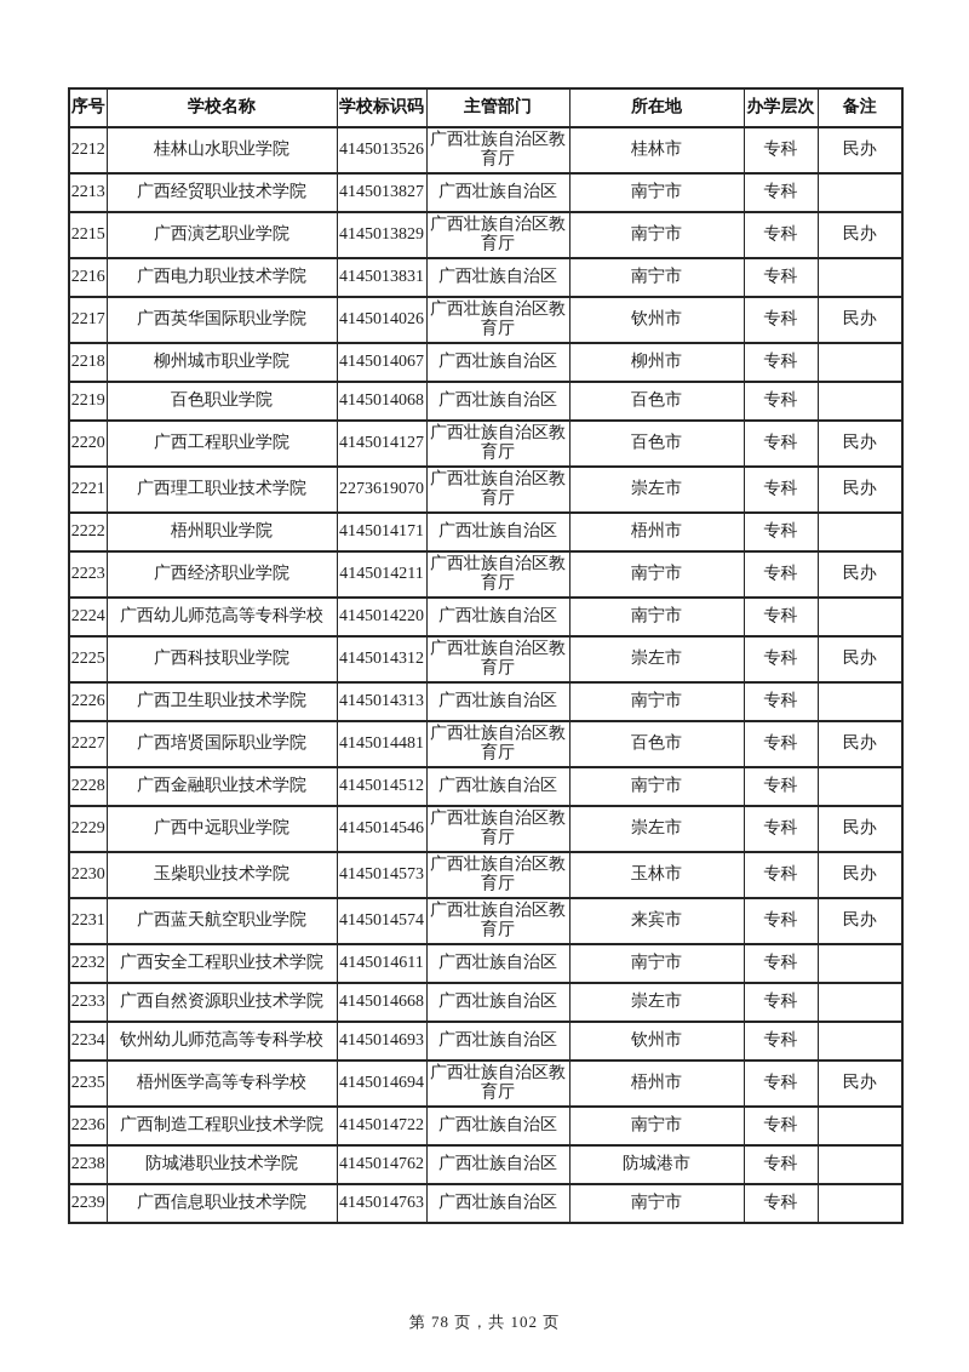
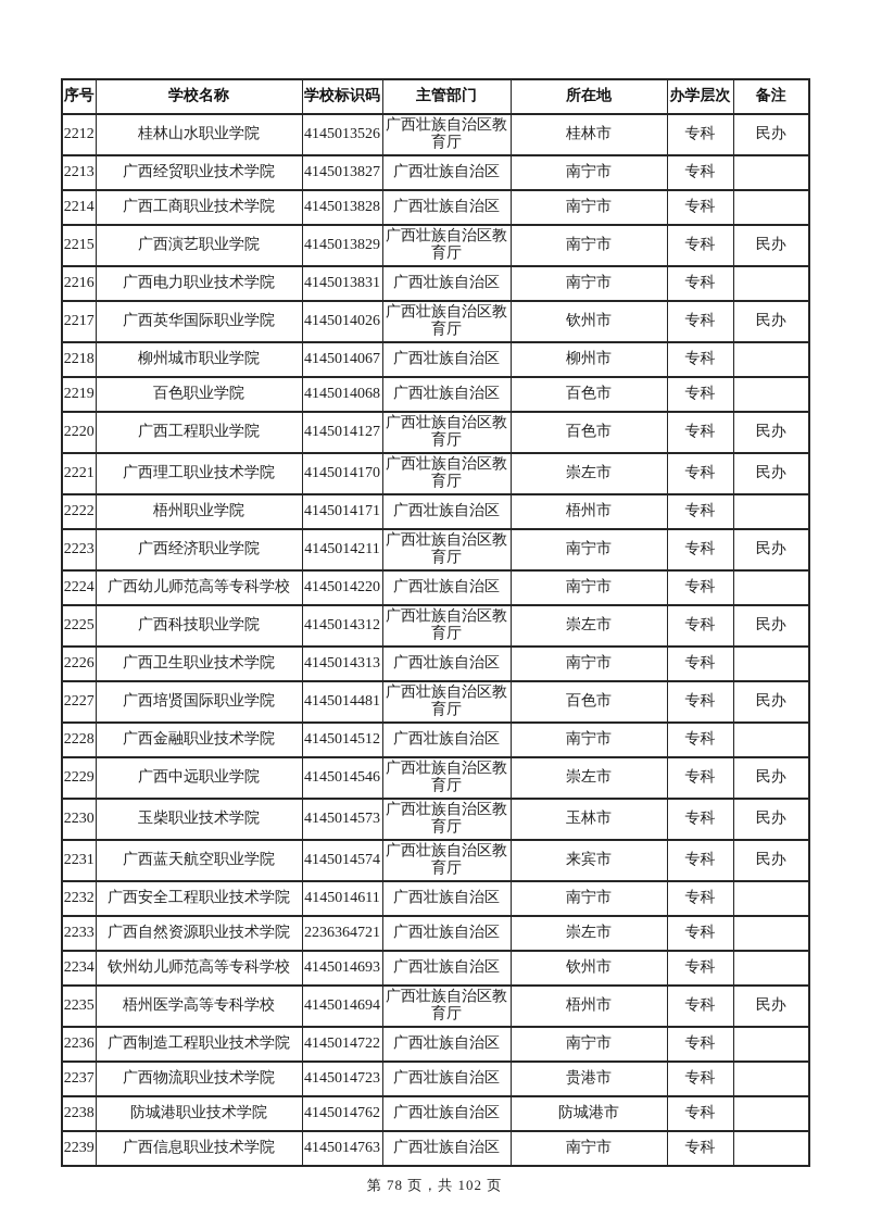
  序号	学校名称	学校标识码	主管部门	所在地	办学层次	备注
  2212	桂林山水职业学院	4145013526	广西壮族自治区教育厅	桂林市	专科	民办
  2213	广西经贸职业技术学院	4145013827	广西壮族自治区	南宁市	专科
+ 2214	广西工商职业技术学院	4145013828	广西壮族自治区	南宁市	专科
  2215	广西演艺职业学院	4145013829	广西壮族自治区教育厅	南宁市	专科	民办
  2216	广西电力职业技术学院	4145013831	广西壮族自治区	南宁市	专科
  2217	广西英华国际职业学院	4145014026	广西壮族自治区教育厅	钦州市	专科	民办
  2218	柳州城市职业学院	4145014067	广西壮族自治区	柳州市	专科
  2219	百色职业学院	4145014068	广西壮族自治区	百色市	专科
  2220	广西工程职业学院	4145014127	广西壮族自治区教育厅	百色市	专科	民办
- 2221	广西理工职业技术学院	2273619070	广西壮族自治区教育厅	崇左市	专科	民办
+ 2221	广西理工职业技术学院	4145014170	广西壮族自治区教育厅	崇左市	专科	民办
  2222	梧州职业学院	4145014171	广西壮族自治区	梧州市	专科
  2223	广西经济职业学院	4145014211	广西壮族自治区教育厅	南宁市	专科	民办
  2224	广西幼儿师范高等专科学校	4145014220	广西壮族自治区	南宁市	专科
  2225	广西科技职业学院	4145014312	广西壮族自治区教育厅	崇左市	专科	民办
  2226	广西卫生职业技术学院	4145014313	广西壮族自治区	南宁市	专科
  2227	广西培贤国际职业学院	4145014481	广西壮族自治区教育厅	百色市	专科	民办
  2228	广西金融职业技术学院	4145014512	广西壮族自治区	南宁市	专科
  2229	广西中远职业学院	4145014546	广西壮族自治区教育厅	崇左市	专科	民办
  2230	玉柴职业技术学院	4145014573	广西壮族自治区教育厅	玉林市	专科	民办
  2231	广西蓝天航空职业学院	4145014574	广西壮族自治区教育厅	来宾市	专科	民办
  2232	广西安全工程职业技术学院	4145014611	广西壮族自治区	南宁市	专科
- 2233	广西自然资源职业技术学院	4145014668	广西壮族自治区	崇左市	专科
+ 2233	广西自然资源职业技术学院	2236364721	广西壮族自治区	崇左市	专科
  2234	钦州幼儿师范高等专科学校	4145014693	广西壮族自治区	钦州市	专科
  2235	梧州医学高等专科学校	4145014694	广西壮族自治区教育厅	梧州市	专科	民办
  2236	广西制造工程职业技术学院	4145014722	广西壮族自治区	南宁市	专科
+ 2237	广西物流职业技术学院	4145014723	广西壮族自治区	贵港市	专科
  2238	防城港职业技术学院	4145014762	广西壮族自治区	防城港市	专科
  2239	广西信息职业技术学院	4145014763	广西壮族自治区	南宁市	专科
  第 78 页，共 102 页
